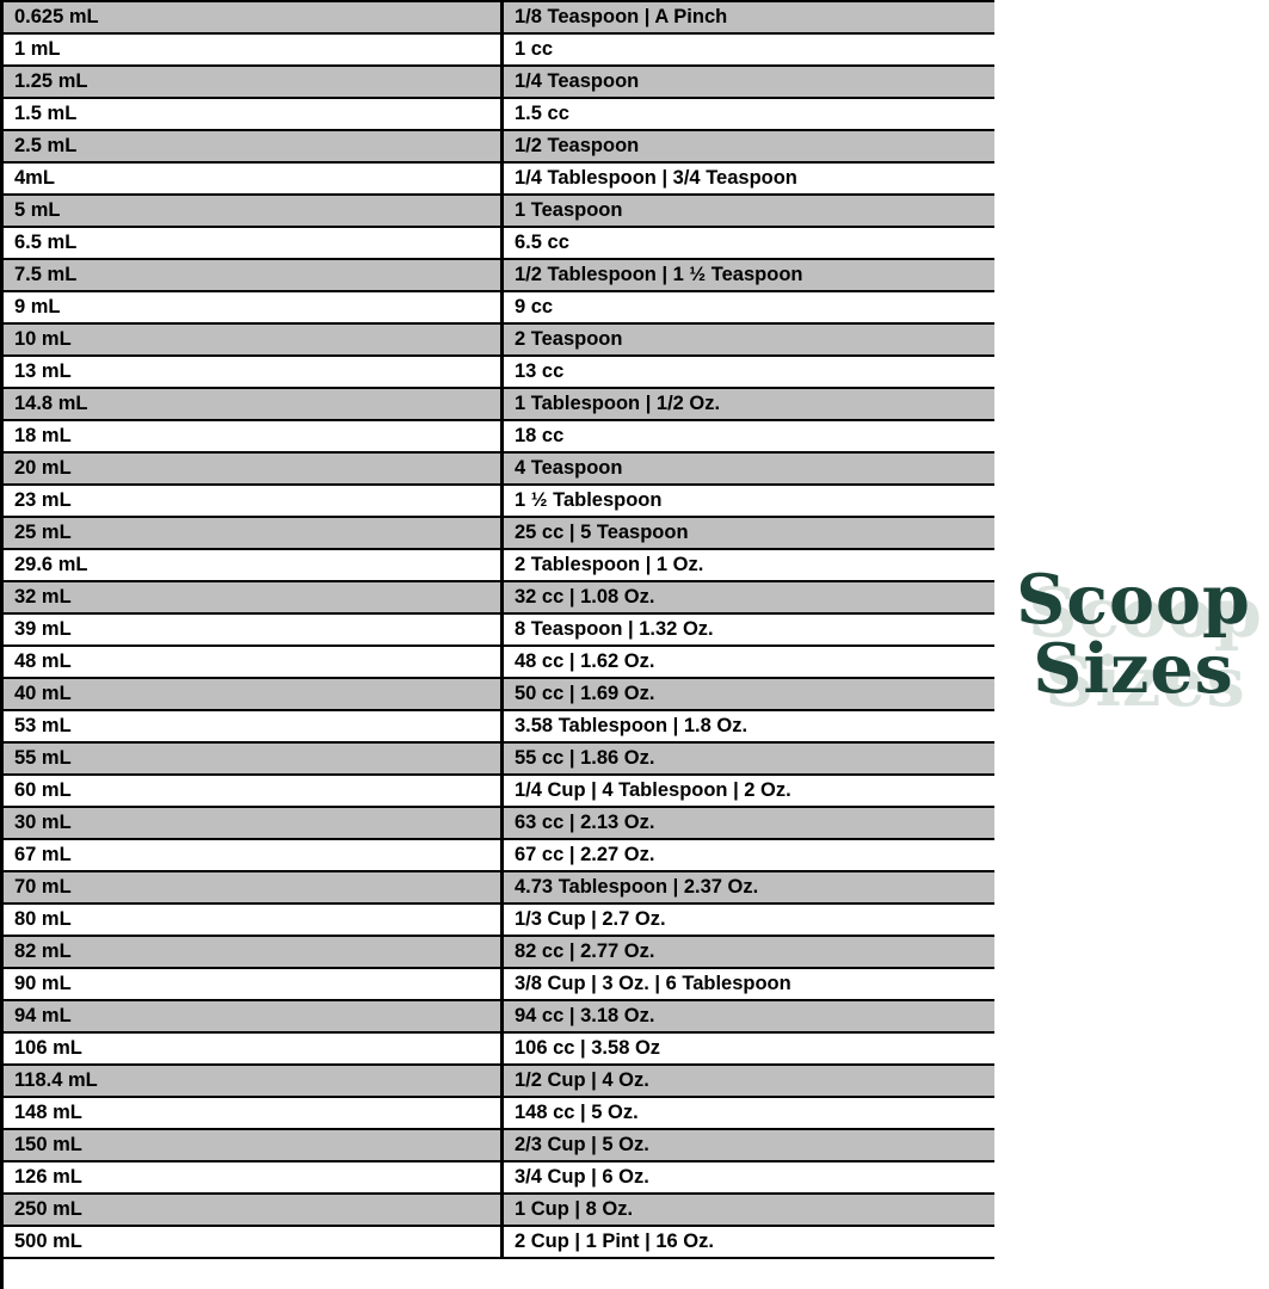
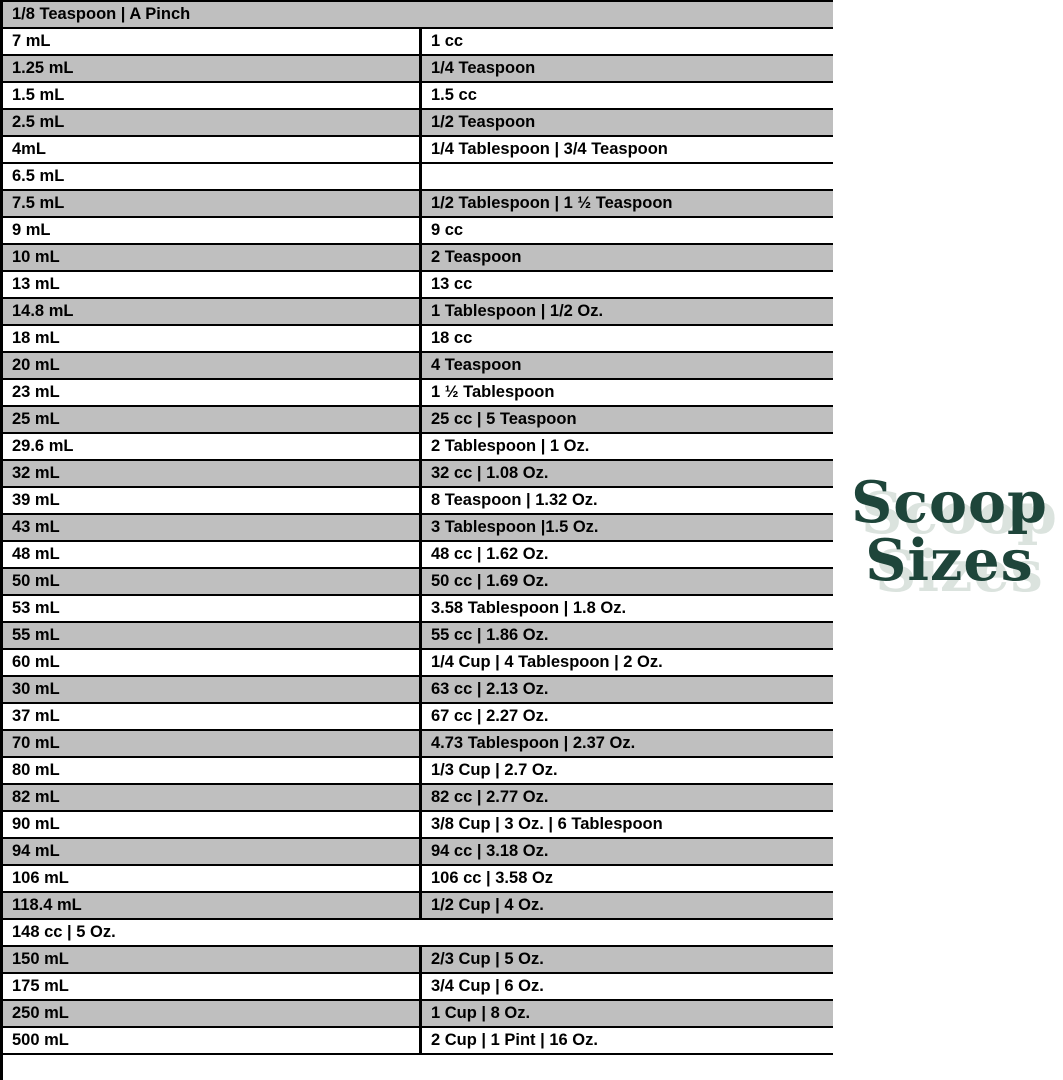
- 0.625 mL
  1/8 Teaspoon | A Pinch
- 1 mL
+ 7 mL
  1 cc
  1.25 mL
  1/4 Teaspoon
  1.5 mL
  1.5 cc
  2.5 mL
  1/2 Teaspoon
  4mL
  1/4 Tablespoon | 3/4 Teaspoon
- 5 mL
- 1 Teaspoon
  6.5 mL
- 6.5 cc
  7.5 mL
  1/2 Tablespoon | 1 ½ Teaspoon
  9 mL
  9 cc
  10 mL
  2 Teaspoon
  13 mL
  13 cc
  14.8 mL
  1 Tablespoon | 1/2 Oz.
  18 mL
  18 cc
  20 mL
  4 Teaspoon
  23 mL
  1 ½ Tablespoon
  25 mL
  25 cc | 5 Teaspoon
  29.6 mL
  2 Tablespoon | 1 Oz.
  32 mL
  32 cc | 1.08 Oz.
  39 mL
  8 Teaspoon | 1.32 Oz.
+ 43 mL
+ 3 Tablespoon |1.5 Oz.
  48 mL
  48 cc | 1.62 Oz.
- 40 mL
+ 50 mL
  50 cc | 1.69 Oz.
  53 mL
  3.58 Tablespoon | 1.8 Oz.
  55 mL
  55 cc | 1.86 Oz.
  60 mL
  1/4 Cup | 4 Tablespoon | 2 Oz.
  30 mL
  63 cc | 2.13 Oz.
- 67 mL
+ 37 mL
  67 cc | 2.27 Oz.
  70 mL
  4.73 Tablespoon | 2.37 Oz.
  80 mL
  1/3 Cup | 2.7 Oz.
  82 mL
  82 cc | 2.77 Oz.
  90 mL
  3/8 Cup | 3 Oz. | 6 Tablespoon
  94 mL
  94 cc | 3.18 Oz.
  106 mL
  106 cc | 3.58 Oz
  118.4 mL
  1/2 Cup | 4 Oz.
- 148 mL
  148 cc | 5 Oz.
  150 mL
  2/3 Cup | 5 Oz.
- 126 mL
+ 175 mL
  3/4 Cup | 6 Oz.
  250 mL
  1 Cup | 8 Oz.
  500 mL
  2 Cup | 1 Pint | 16 Oz.
  Scoop
  Sizes
